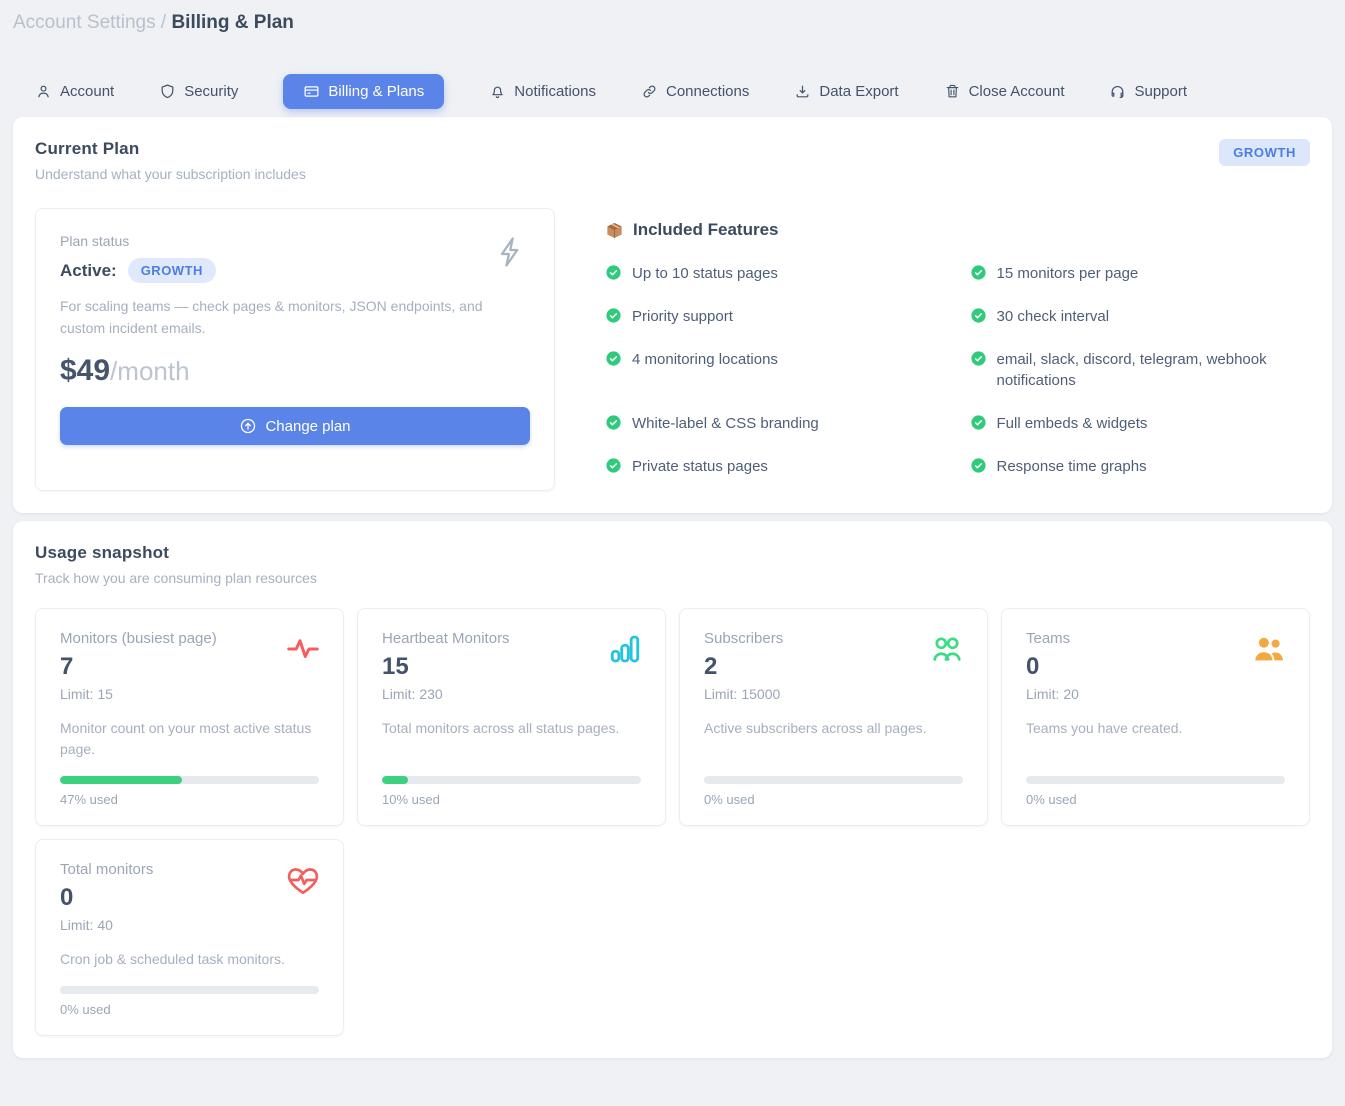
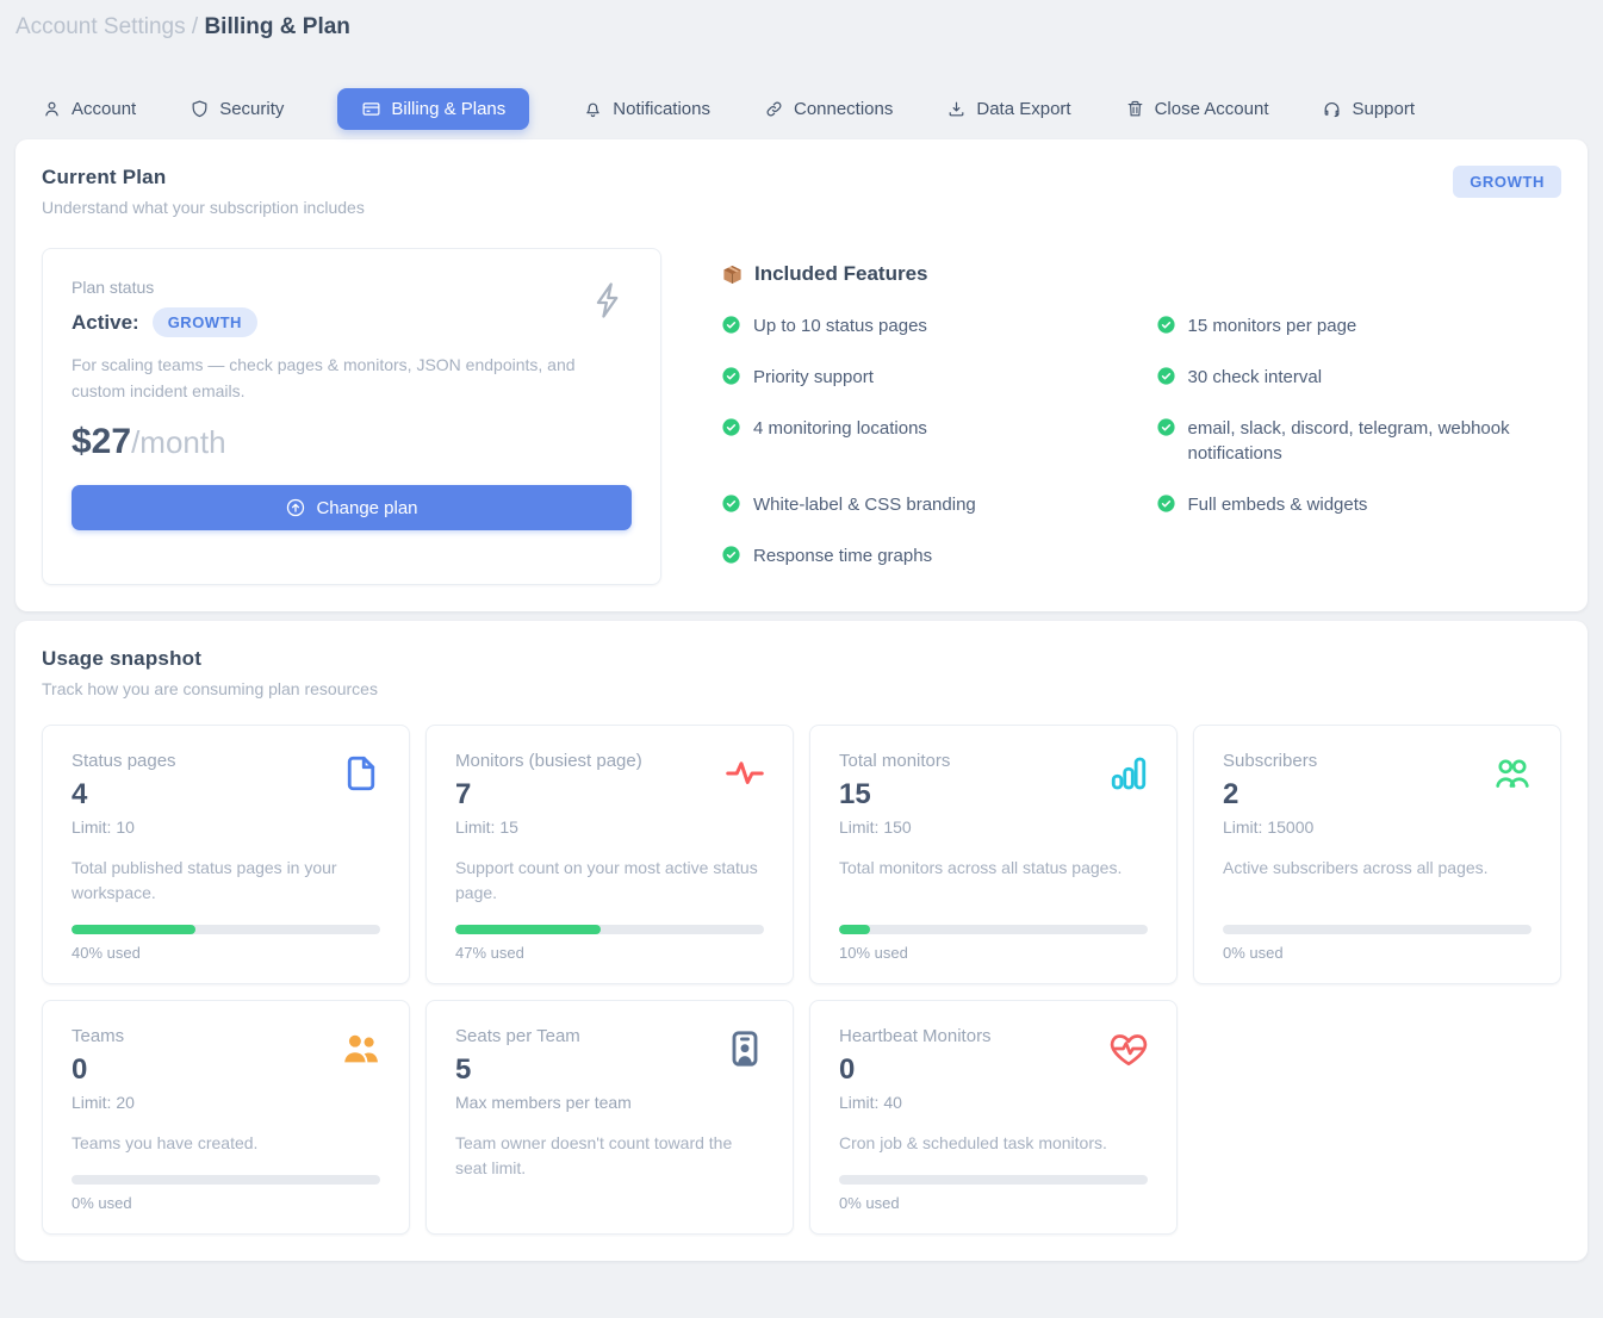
  Account Settings / Billing & Plan
  Account
  Security
  Billing & Plans
  Notifications
  Connections
  Data Export
  Close Account
  Support
  Current Plan
  Understand what your subscription includes
  GROWTH
  Plan status
  Active:
  GROWTH
  For scaling teams — check pages & monitors, JSON endpoints, and custom incident emails.
- $49/month
+ $27/month
  Change plan
  Included Features
  Up to 10 status pages
  15 monitors per page
  Priority support
  30 check interval
  4 monitoring locations
  email, slack, discord, telegram, webhook notifications
  White-label & CSS branding
  Full embeds & widgets
- Private status pages
  Response time graphs
  Usage snapshot
  Track how you are consuming plan resources
+ Status pages
+ 4
+ Limit: 10
+ Total published status pages in your workspace.
+ 40% used
  Monitors (busiest page)
  7
  Limit: 15
- Monitor count on your most active status page.
+ Support count on your most active status page.
  47% used
- Heartbeat Monitors
+ Total monitors
  15
- Limit: 230
+ Limit: 150
  Total monitors across all status pages.
  10% used
  Subscribers
  2
  Limit: 15000
  Active subscribers across all pages.
  0% used
  Teams
  0
  Limit: 20
  Teams you have created.
  0% used
+ Seats per Team
+ 5
+ Max members per team
+ Team owner doesn't count toward the seat limit.
- Total monitors
+ Heartbeat Monitors
  0
  Limit: 40
  Cron job & scheduled task monitors.
  0% used
